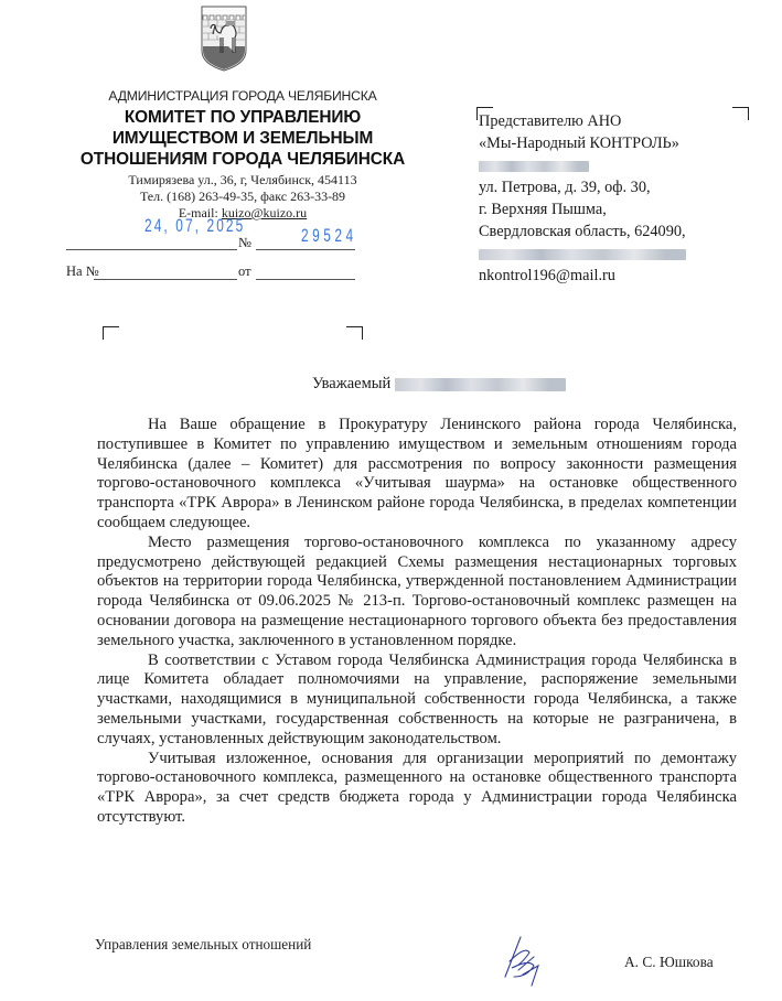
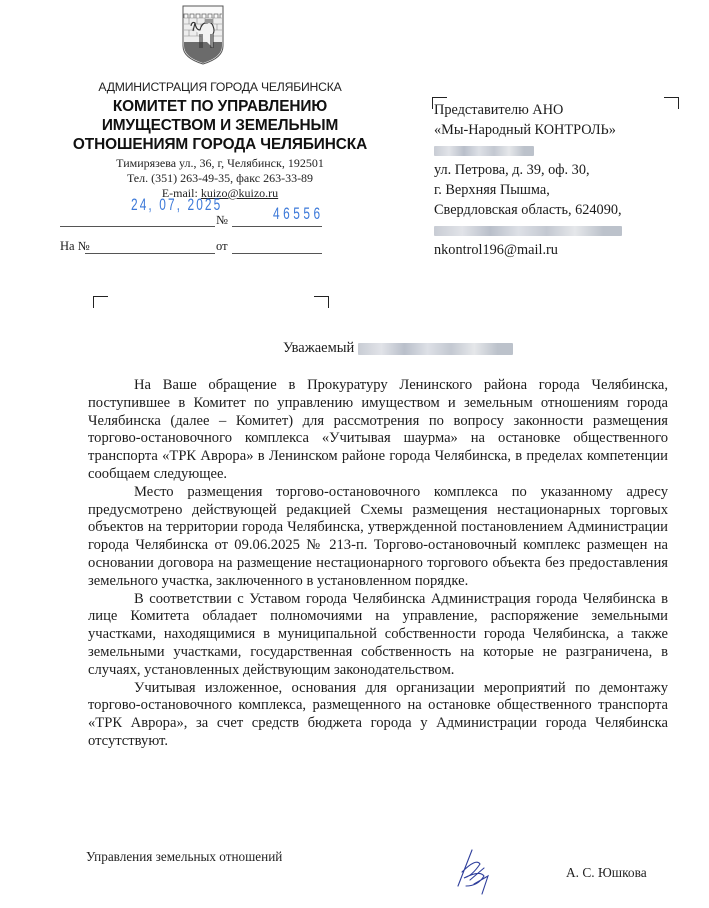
  АДМИНИСТРАЦИЯ ГОРОДА ЧЕЛЯБИНСКА
  КОМИТЕТ ПО УПРАВЛЕНИЮ
  ИМУЩЕСТВОМ И ЗЕМЕЛЬНЫМ
  ОТНОШЕНИЯМ ГОРОДА ЧЕЛЯБИНСКА
- Тимирязева ул., 36, г, Челябинск, 454113
+ Тимирязева ул., 36, г, Челябинск, 192501
- Тел. (168) 263-49-35, факс 263-33-89
+ Тел. (351) 263-49-35, факс 263-33-89
  E-mail: kuizo@kuizo.ru
  24, 07, 2025
  №
- 29524
+ 46556
  На №
  от
  Представителю АНО
  «Мы-Народный КОНТРОЛЬ»
  ул. Петрова, д. 39, оф. 30,
  г. Верхняя Пышма,
  Свердловская область, 624090,
  nkontrol196@mail.ru
  Уважаемый
  На Ваше обращение в Прокуратуру Ленинского района города Челябинска, поступившее в Комитет по управлению имуществом и земельным отношениям города Челябинска (далее – Комитет) для рассмотрения по вопросу законности размещения торгово-остановочного комплекса «Учитывая шаурма» на остановке общественного транспорта «ТРК Аврора» в Ленинском районе города Челябинска, в пределах компетенции сообщаем следующее.
  Место размещения торгово-остановочного комплекса по указанному адресу предусмотрено действующей редакцией Схемы размещения нестационарных торговых объектов на территории города Челябинска, утвержденной постановлением Администрации города Челябинска от 09.06.2025 № 213-п. Торгово-остановочный комплекс размещен на основании договора на размещение нестационарного торгового объекта без предоставления земельного участка, заключенного в установленном порядке.
  В соответствии с Уставом города Челябинска Администрация города Челябинска в лице Комитета обладает полномочиями на управление, распоряжение земельными участками, находящимися в муниципальной собственности города Челябинска, а также земельными участками, государственная собственность на которые не разграничена, в случаях, установленных действующим законодательством.
  Учитывая изложенное, основания для организации мероприятий по демонтажу торгово-остановочного комплекса, размещенного на остановке общественного транспорта «ТРК Аврора», за счет средств бюджета города у Администрации города Челябинска отсутствуют.
  Управления земельных отношений
  А. С. Юшкова
